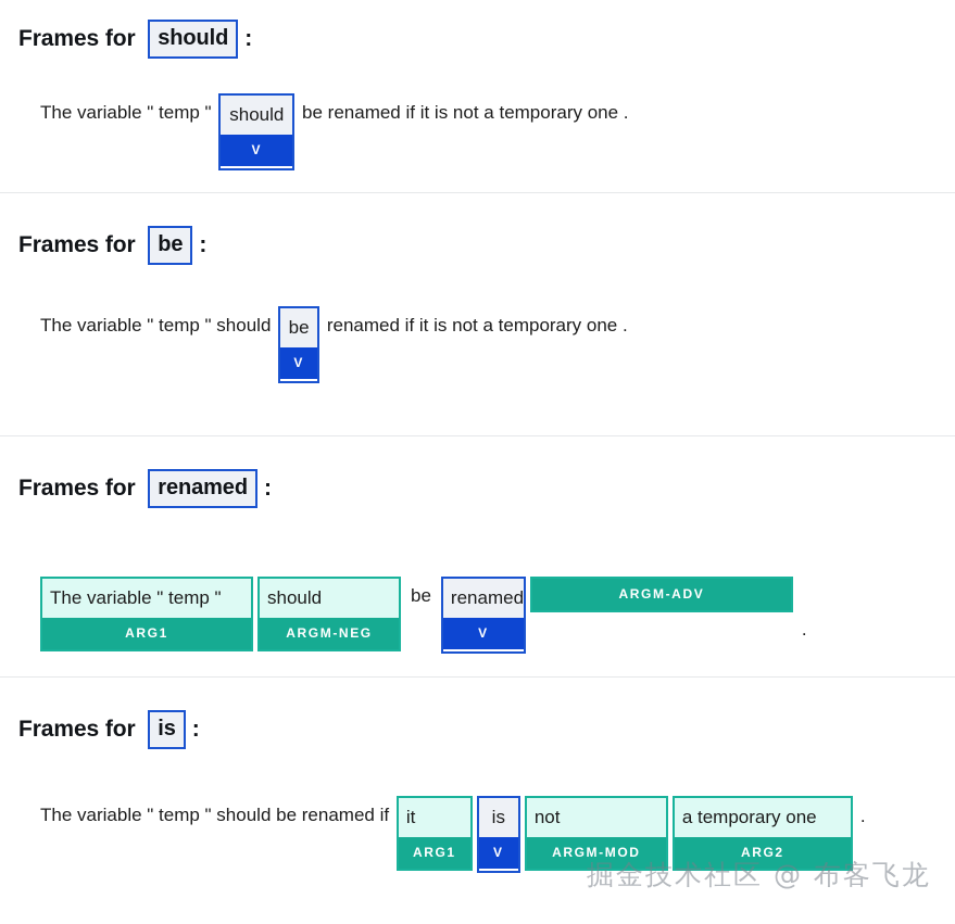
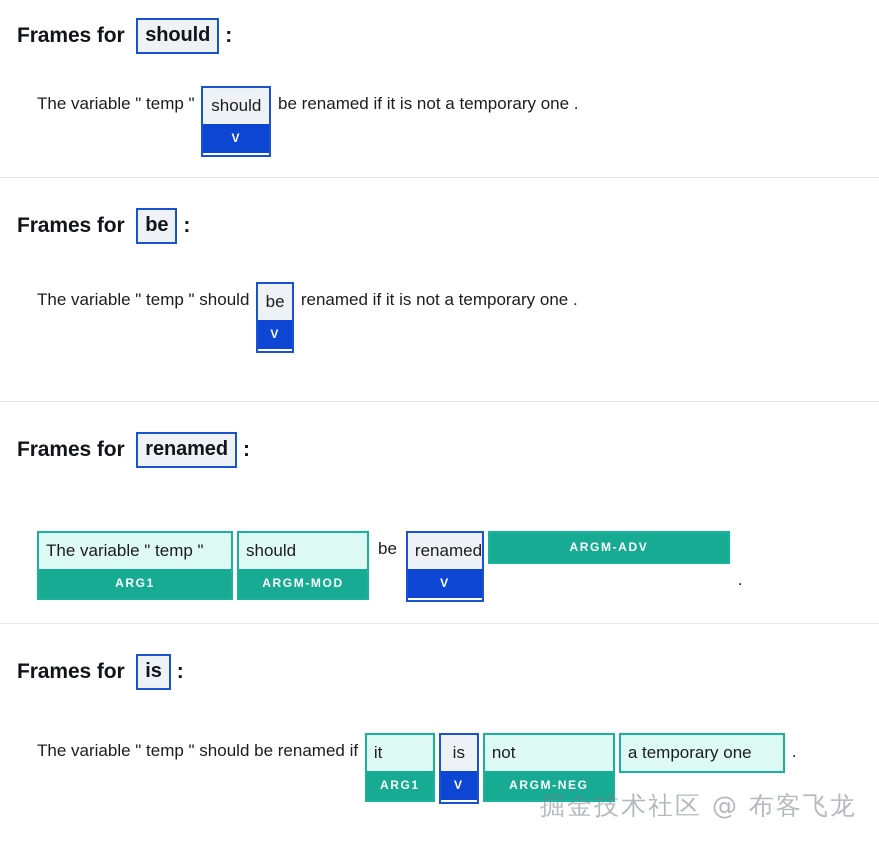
  Frames for
  should
  :
  The variable " temp "
  should
  V
  be renamed if it is not a temporary one .
  Frames for
  be
  :
  The variable " temp " should
  be
  V
  renamed if it is not a temporary one .
  Frames for
  renamed
  :
  The variable " temp "
  ARG1
  should
- ARGM-NEG
+ ARGM-MOD
  be
  renamed
  V
  ARGM-ADV
  .
  Frames for
  is
  :
  The variable " temp " should be renamed if
  it
  ARG1
  is
  V
  not
- ARGM-MOD
+ ARGM-NEG
  a temporary one
- ARG2
  .
  掘金技术社区 @ 布客飞龙
